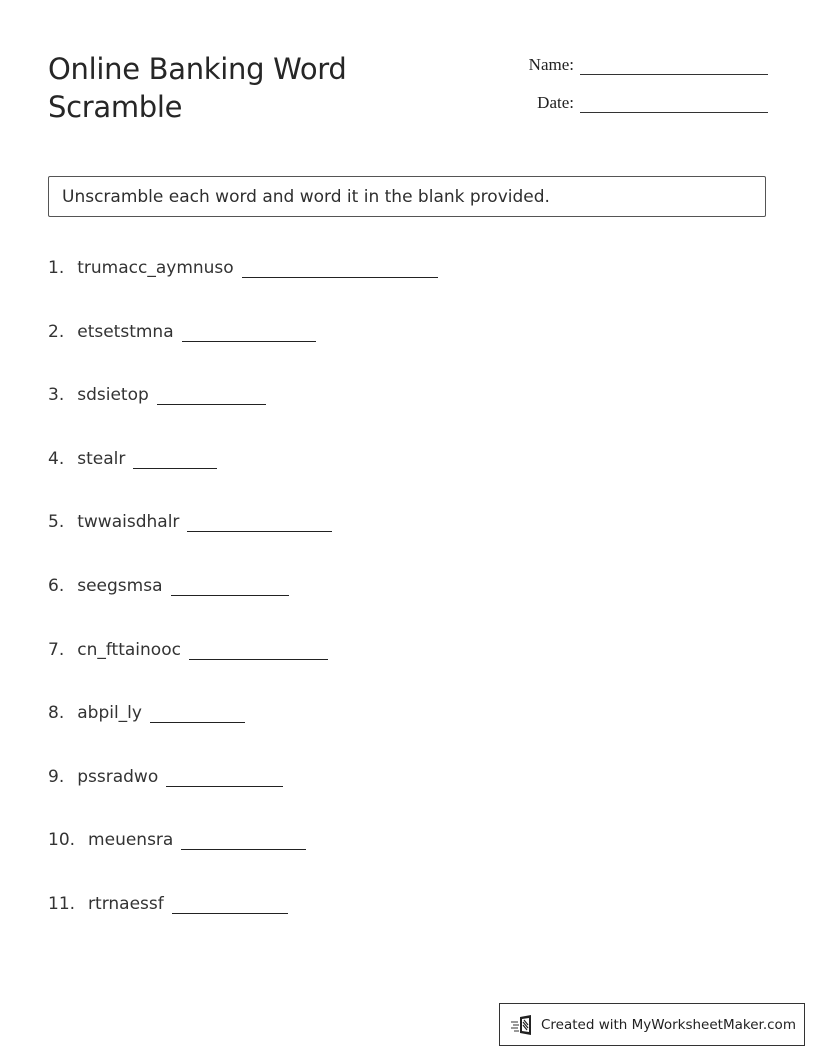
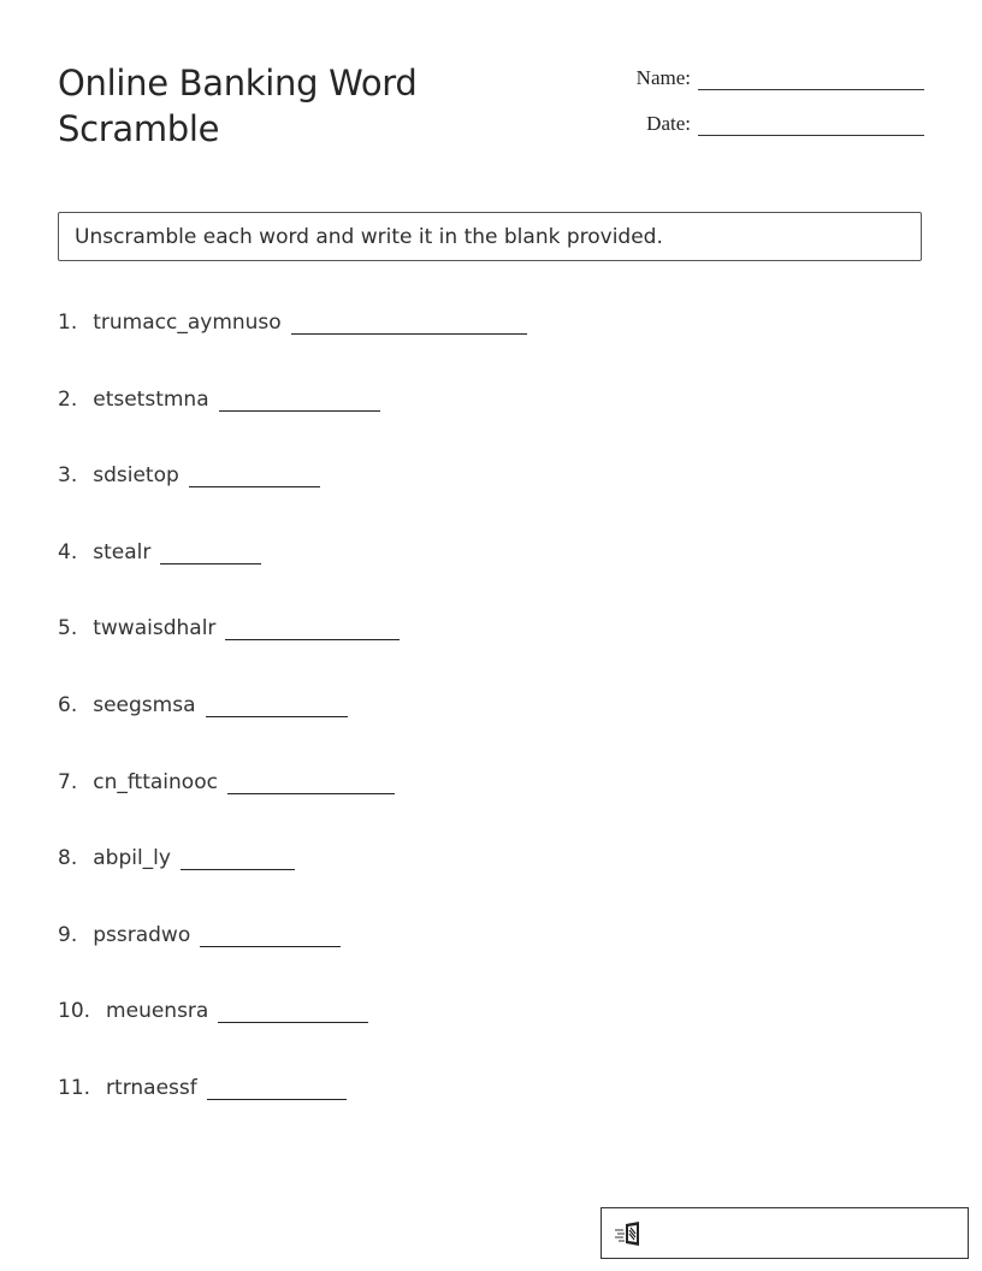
  Online Banking Word Scramble
  Name:
  Date:
- Unscramble each word and word it in the blank provided.
+ Unscramble each word and write it in the blank provided.
  1.
  trumacc_aymnuso
  2.
  etsetstmna
  3.
  sdsietop
  4.
  stealr
  5.
  twwaisdhalr
  6.
  seegsmsa
  7.
  cn_fttainooc
  8.
  abpil_ly
  9.
  pssradwo
  10.
  meuensra
  11.
  rtrnaessf
- Created with MyWorksheetMaker.com
